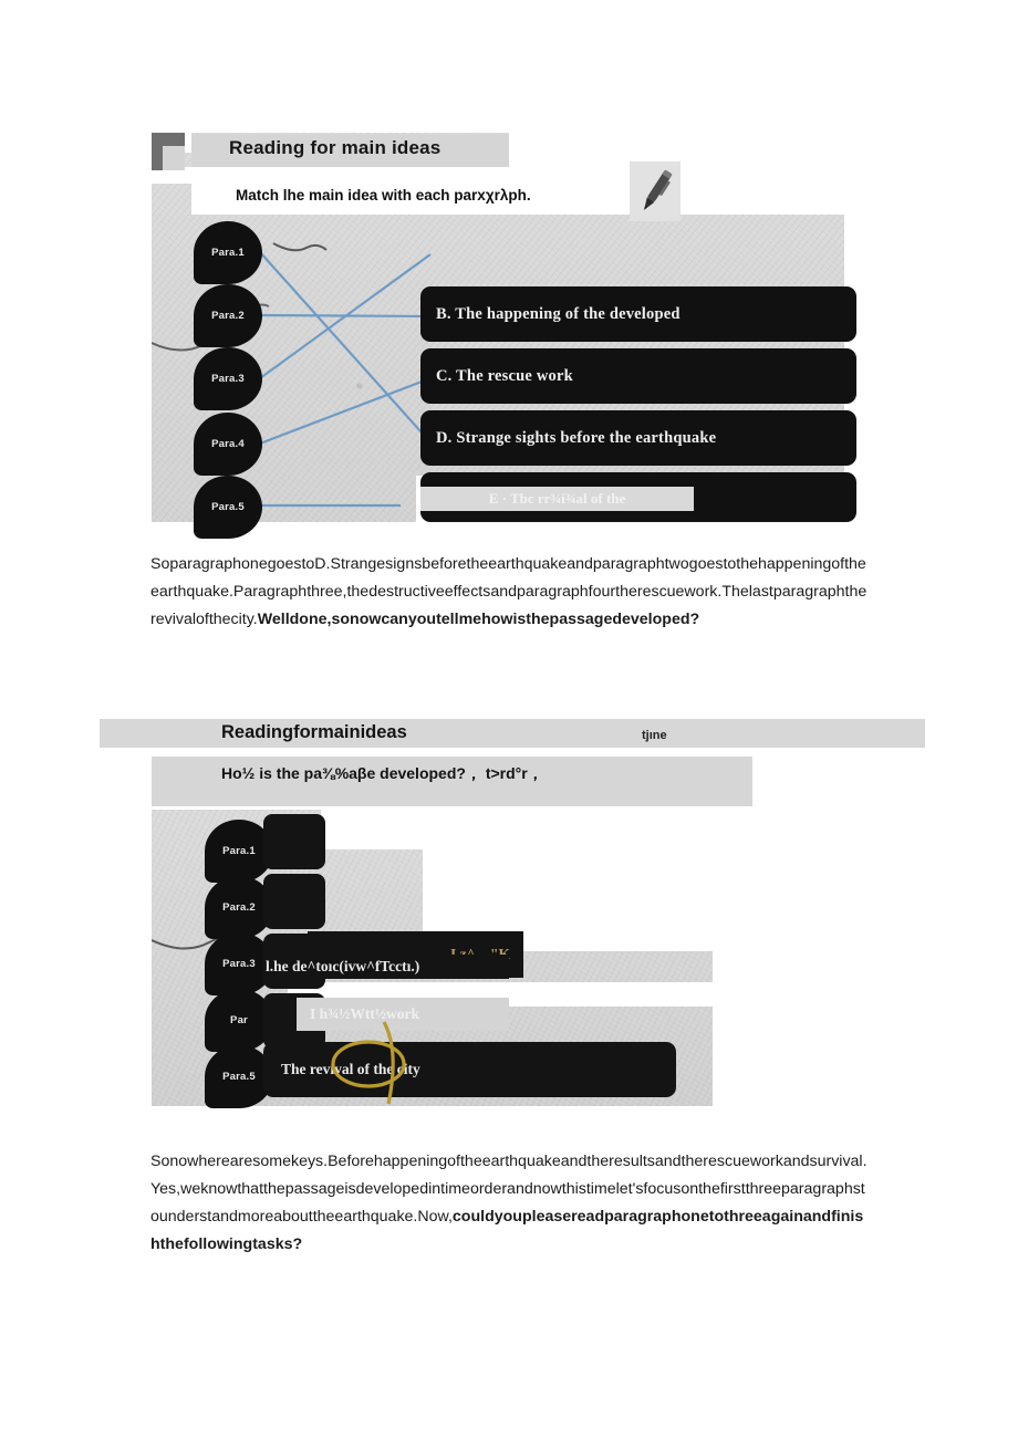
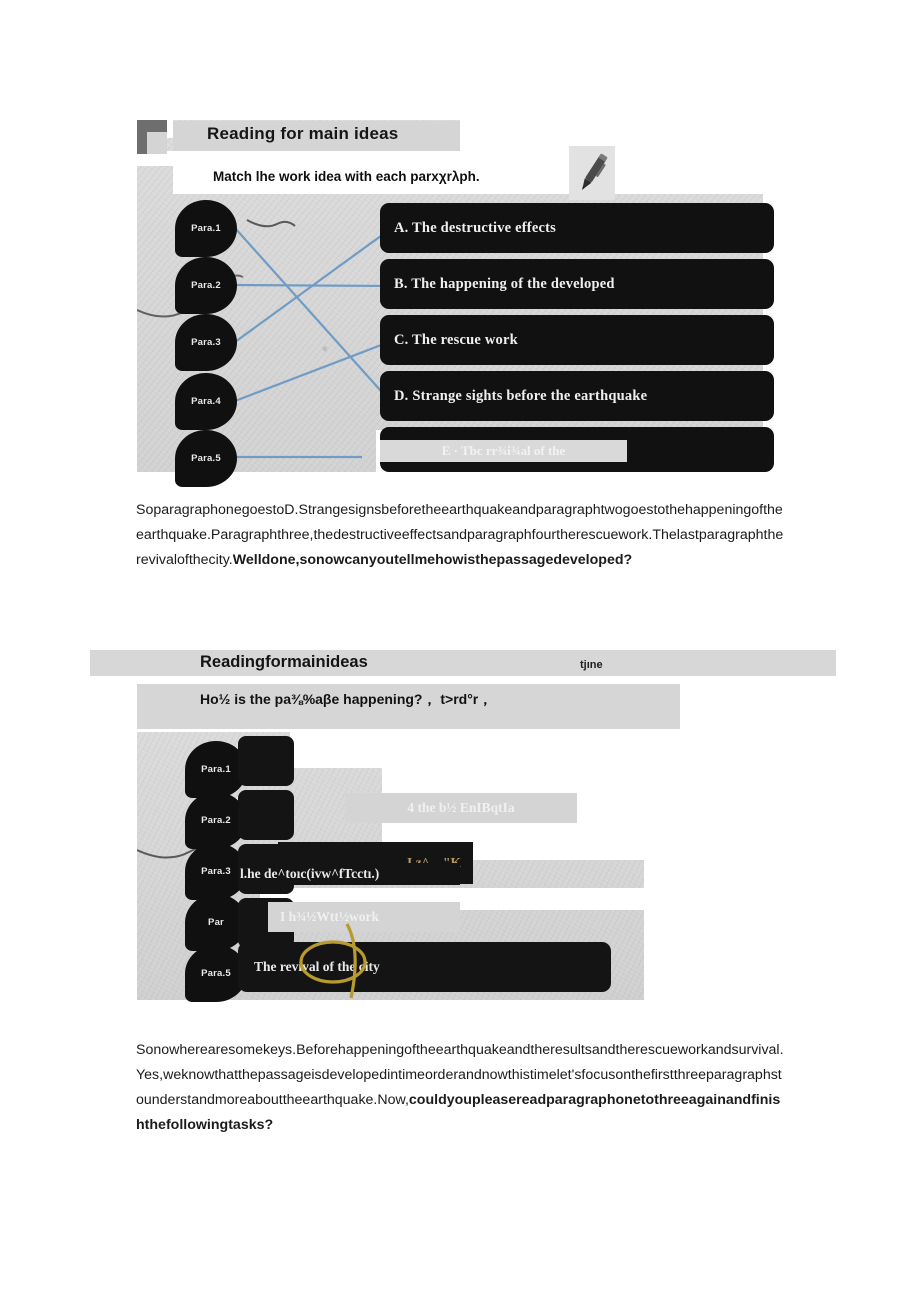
  Reading for main ideas
- Match lhe main idea with each parxχrλph.
+ Match lhe work idea with each parxχrλph.
  Para.1
  Para.2
  Para.3
  Para.4
  Para.5
+ A. The destructive effects
  B. The happening of the developed
  C. The rescue work
  D. Strange sights before the earthquake
  E · Tbc rr¾i¾al of the
  SoparagraphonegoestoD.Strangesignsbeforetheearthquakeandparagraphtwogoestothehappeningoftheearthquake.Paragraphthree,thedestructiveeffectsandparagraphfourtherescuework.Thelastparagraphtherevivalofthecity.Welldone,sonowcanyoutellmehowisthepassagedeveloped?
  Readingformainideas
  tjıne
- Ho½ is the pa⅜%aβe developed?， t>rd°r，
+ Ho½ is the pa⅜%aβe happening?， t>rd°r，
  Para.1
  Para.2
  Para.3
  Par
  Para.5
+ 4 the b½ EnIBqtIa
  l.he de^toıc(ivw^fTcctı.)
  I h¾½Wtt½work
  The revval of the city
  Sonowherearesomekeys.Beforehappeningoftheearthquakeandtheresultsandtherescueworkandsurvival.Yes,weknowthatthepassageisdevelopedintimeorderandnowthistimelet'sfocusonthefirstthreeparagraphstounderstandmoreabouttheearthquake.Now,couldyoupleasereadparagraphonetothreeagainandfinishthefollowingtasks?
